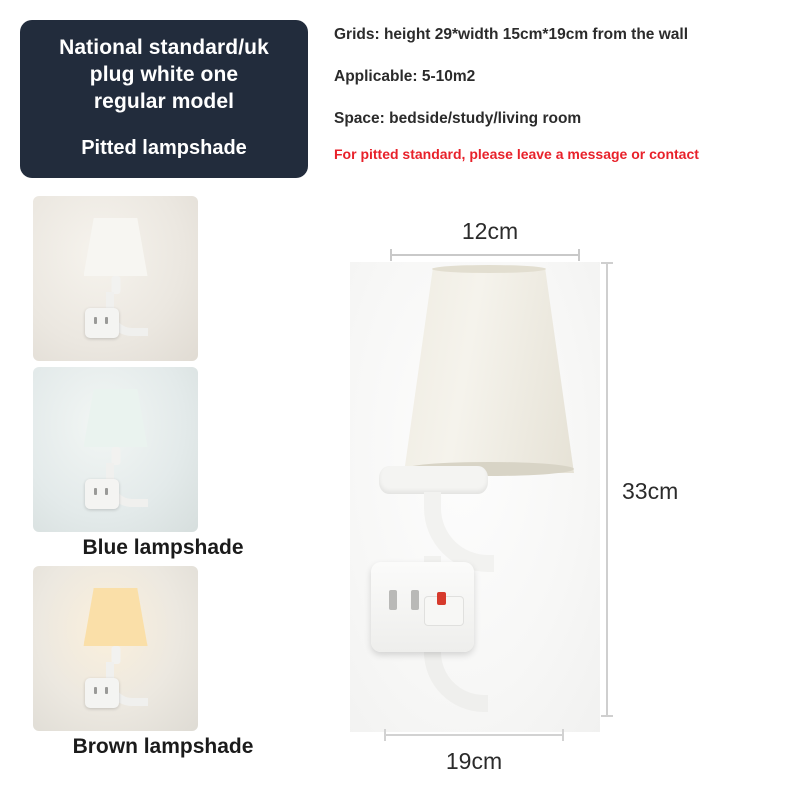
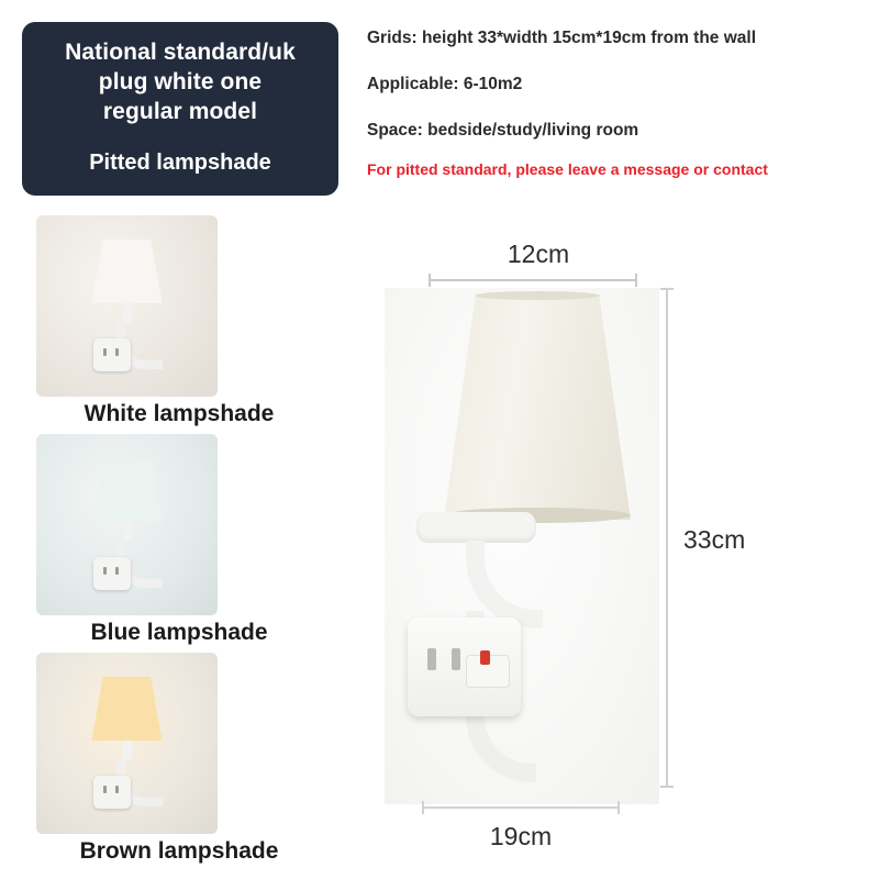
  National standard/uk
  plug white one
  regular model
  Pitted lampshade
- Grids: height 29*width 15cm*19cm from the wall
+ Grids: height 33*width 15cm*19cm from the wall
- Applicable: 5-10m2
+ Applicable: 6-10m2
  Space: bedside/study/living room
  For pitted standard, please leave a message or contact
+ White lampshade
  Blue lampshade
  Brown lampshade
  12cm
  33cm
  19cm
